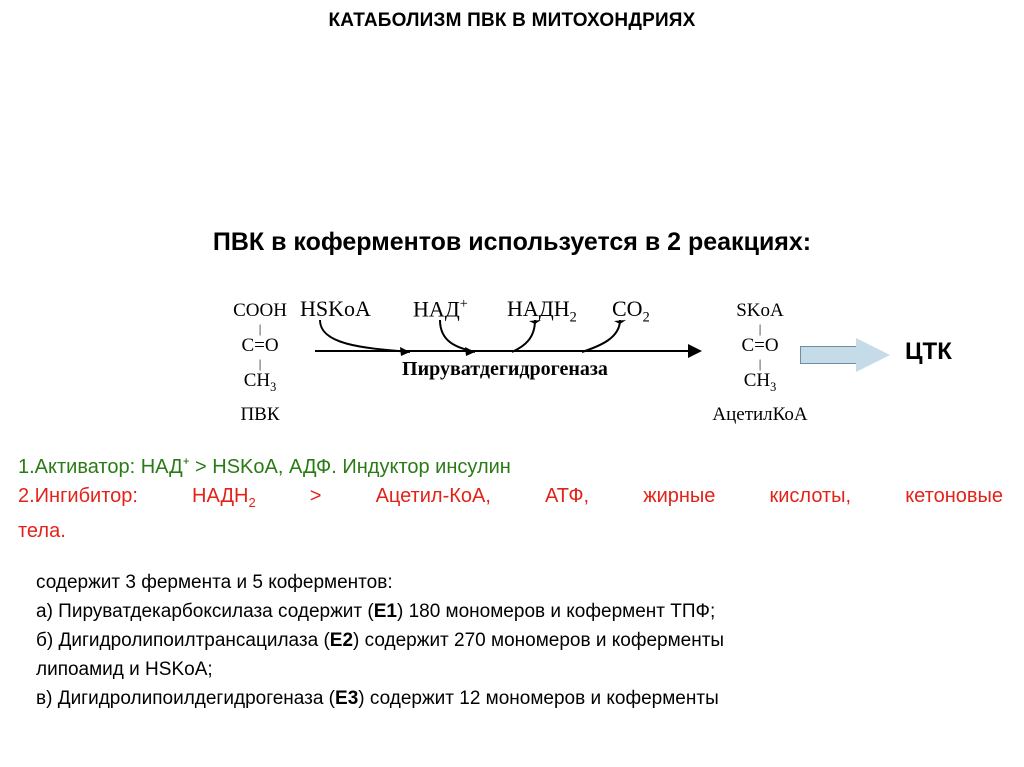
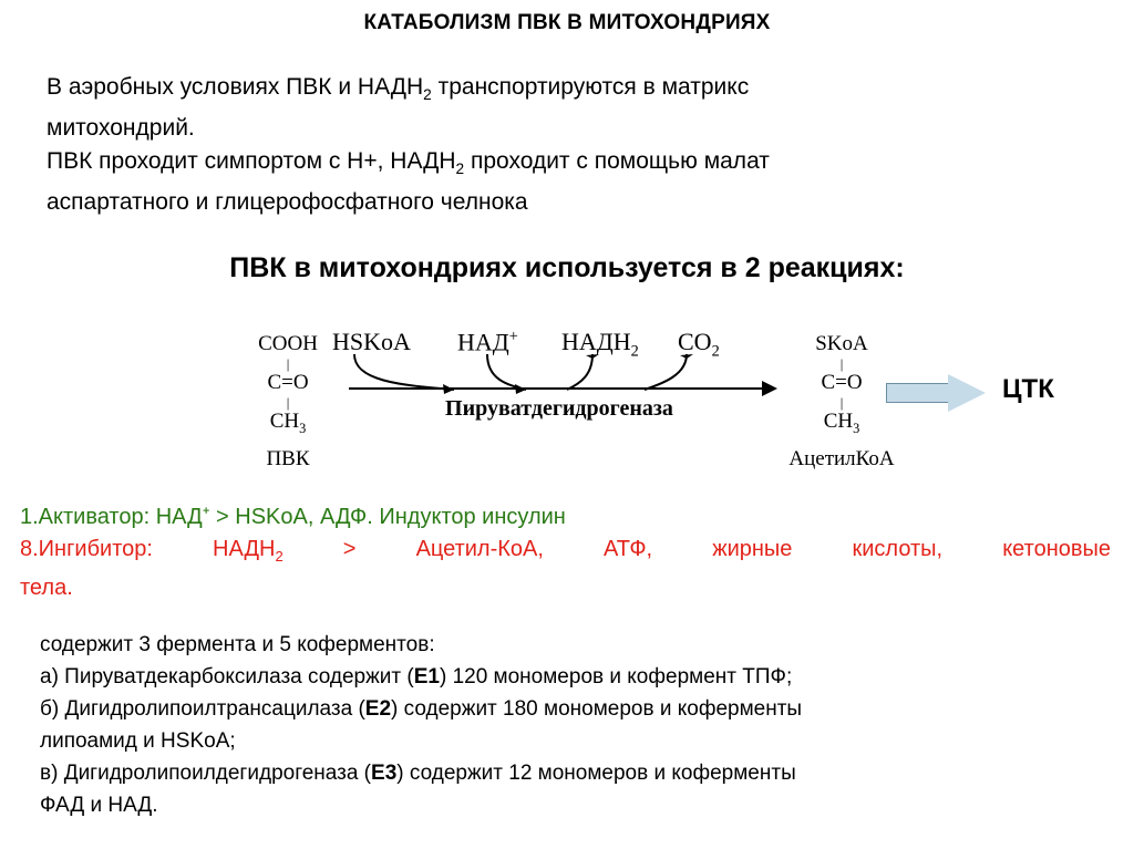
  КАТАБОЛИЗМ ПВК В МИТОХОНДРИЯХ
+ В аэробных условиях ПВК и НАДН2 транспортируются в матрикс
+ митохондрий.
+ ПВК проходит симпортом с Н+, НАДН2 проходит с помощью малат
+ аспартатного и глицерофосфатного челнока
- ПВК в коферментов используется в 2 реакциях:
+ ПВК в митохондриях используется в 2 реакциях:
  COOH
  |
  C=O
  |
  CH3
  ПВК
  SKoA
  |
  C=O
  |
  CH3
  АцетилКоА
  HSKoA
  НАД+
  НАДН2
  CO2
  Пируватдегидрогеназа
  ЦТК
  1.Активатор: НАД⁺ > HSKoA, АДФ. Индуктор инсулин
- 2.Ингибитор: НАДН2 > Ацетил-КоА, АТФ, жирные кислоты, кетоновые
+ 8.Ингибитор: НАДН2 > Ацетил-КоА, АТФ, жирные кислоты, кетоновые
  тела.
  содержит 3 фермента и 5 коферментов:
- а) Пируватдекарбоксилаза содержит (Е1) 180 мономеров и кофермент ТПФ;
+ а) Пируватдекарбоксилаза содержит (Е1) 120 мономеров и кофермент ТПФ;
- б) Дигидролипоилтрансацилаза (Е2) содержит 270 мономеров и коферменты
+ б) Дигидролипоилтрансацилаза (Е2) содержит 180 мономеров и коферменты
  липоамид и HSKoA;
  в) Дигидролипоилдегидрогеназа (Е3) содержит 12 мономеров и коферменты
+ ФАД и НАД.
